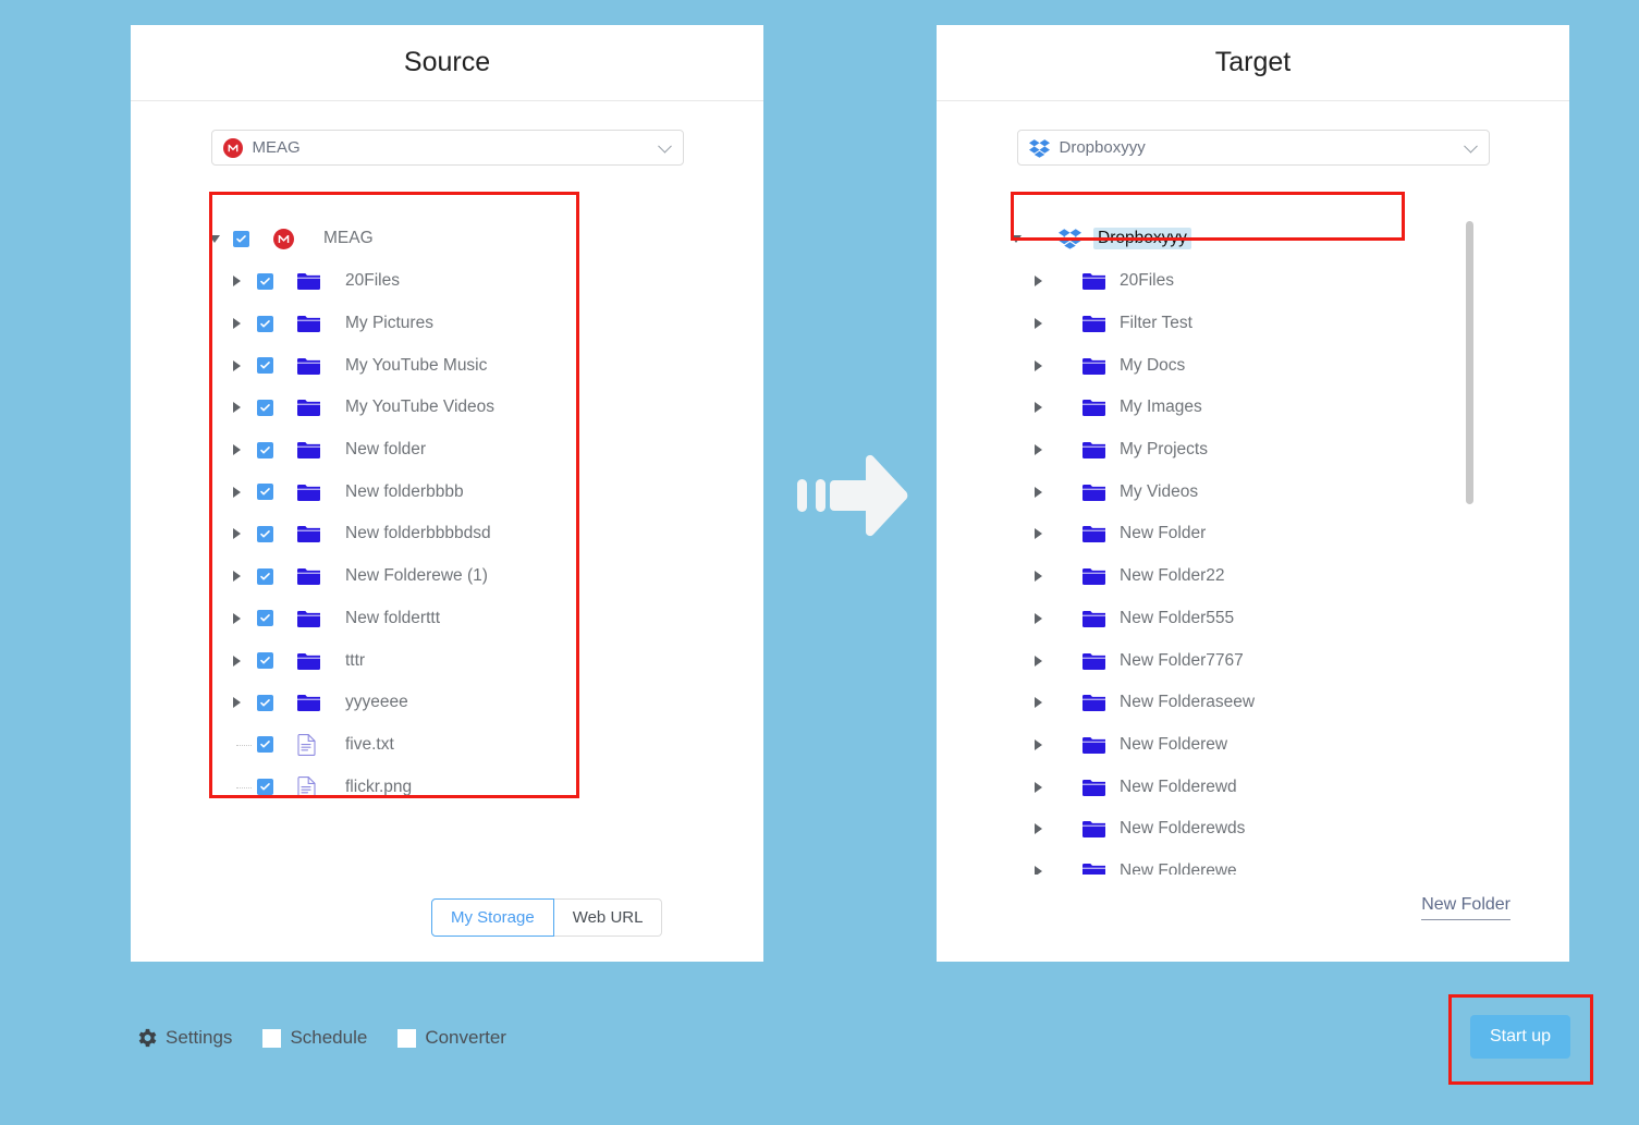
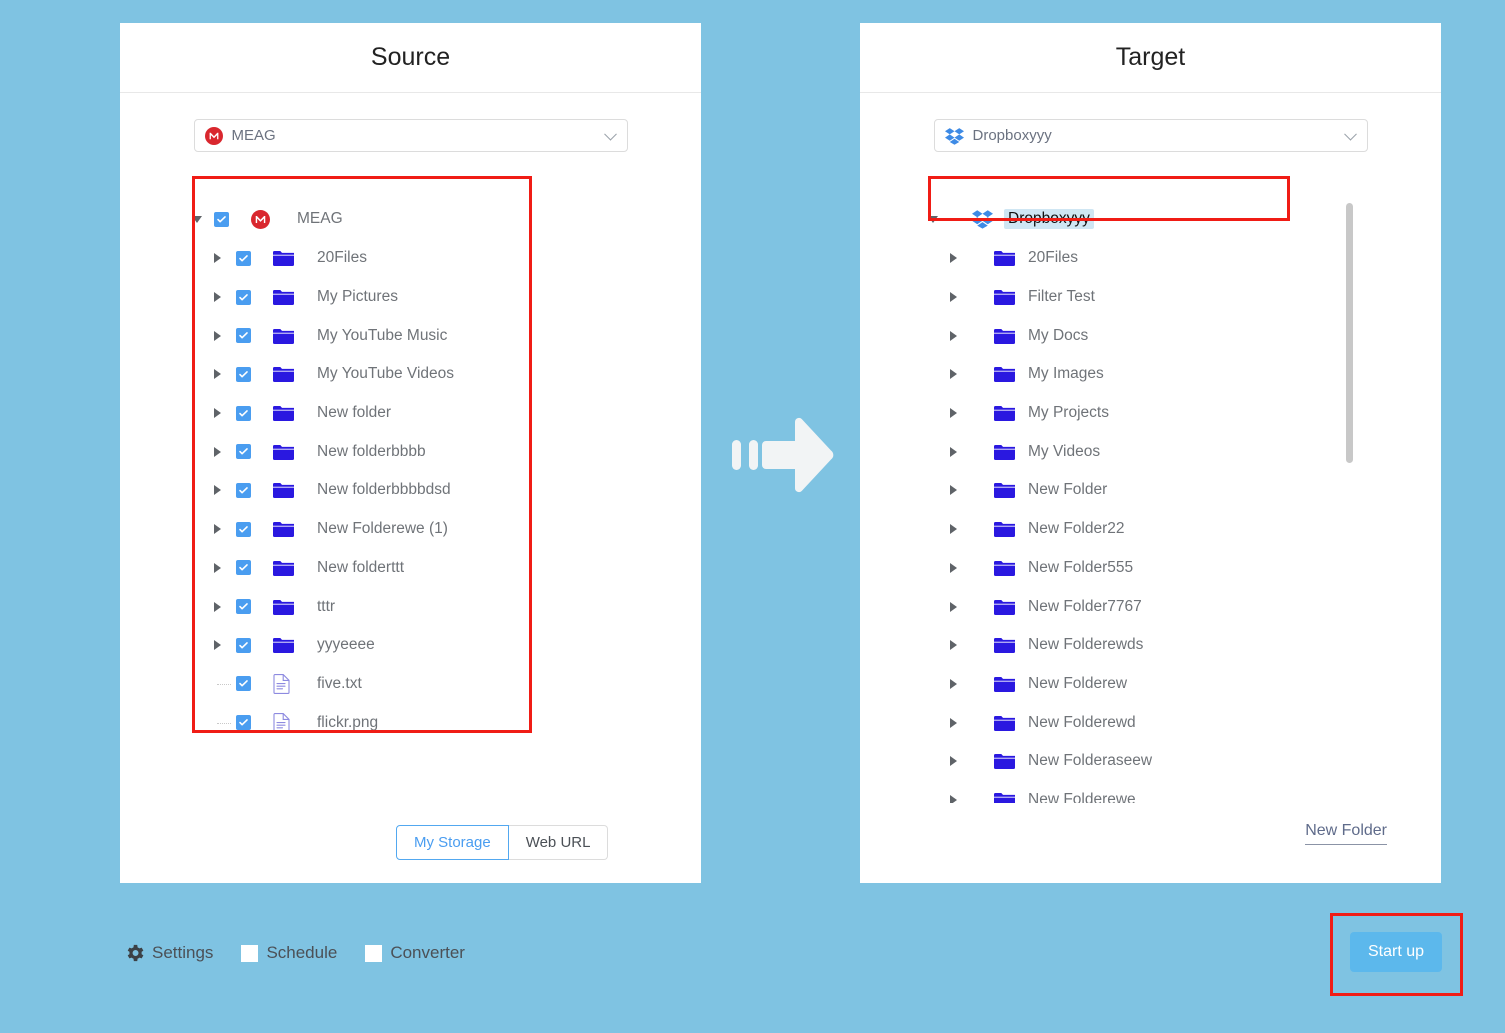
  Source
  MEAG
  MEAG
  20Files
  My Pictures
  My YouTube Music
  My YouTube Videos
  New folder
  New folderbbbb
  New folderbbbbdsd
  New Folderewe (1)
  New folderttt
  tttr
  yyyeeee
  five.txt
  flickr.png
  My Storage
  Web URL
  Target
  Dropboxyyy
  Dropboxyyy
  20Files
  Filter Test
  My Docs
  My Images
  My Projects
  My Videos
  New Folder
  New Folder22
  New Folder555
  New Folder7767
- New Folderaseew
+ New Folderewds
  New Folderew
  New Folderewd
- New Folderewds
+ New Folderaseew
  New Folderewe
  New Folder
  Settings
  Schedule
  Converter
  Start up
